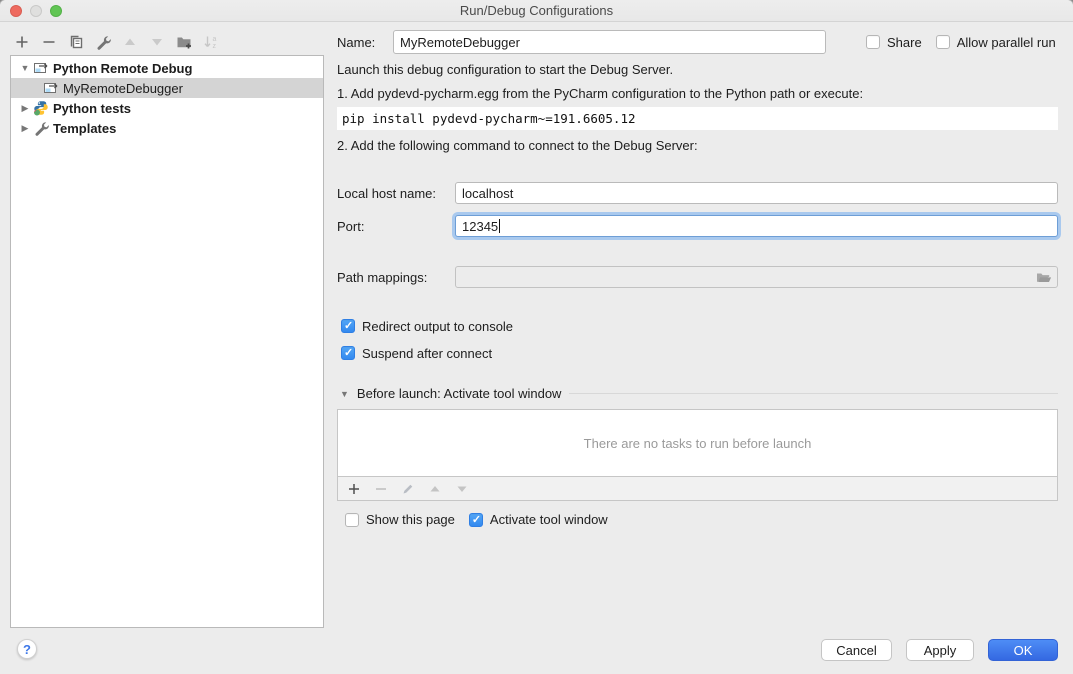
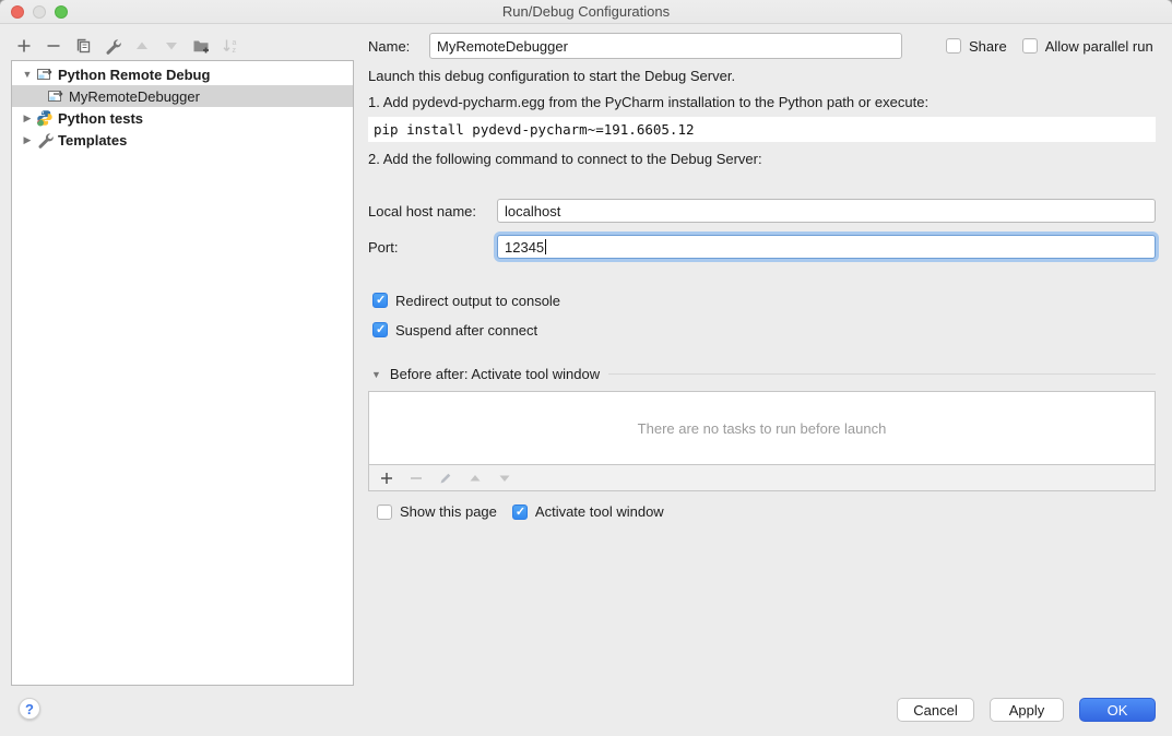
  Run/Debug Configurations
  ▼
  Python Remote Debug
  MyRemoteDebugger
  ▶
  Python tests
  ▶
  Templates
  Name:
  MyRemoteDebugger
  Share
  Allow parallel run
  Launch this debug configuration to start the Debug Server.
- 1. Add pydevd-pycharm.egg from the PyCharm configuration to the Python path or execute:
+ 1. Add pydevd-pycharm.egg from the PyCharm installation to the Python path or execute:
  pip install pydevd-pycharm~=191.6605.12
  2. Add the following command to connect to the Debug Server:
  Local host name:
  localhost
  Port:
  12345
- Path mappings:
  Redirect output to console
  Suspend after connect
  ▼
- Before launch: Activate tool window
+ Before after: Activate tool window
  There are no tasks to run before launch
  Show this page
  Activate tool window
  ?
  Cancel
  Apply
  OK
